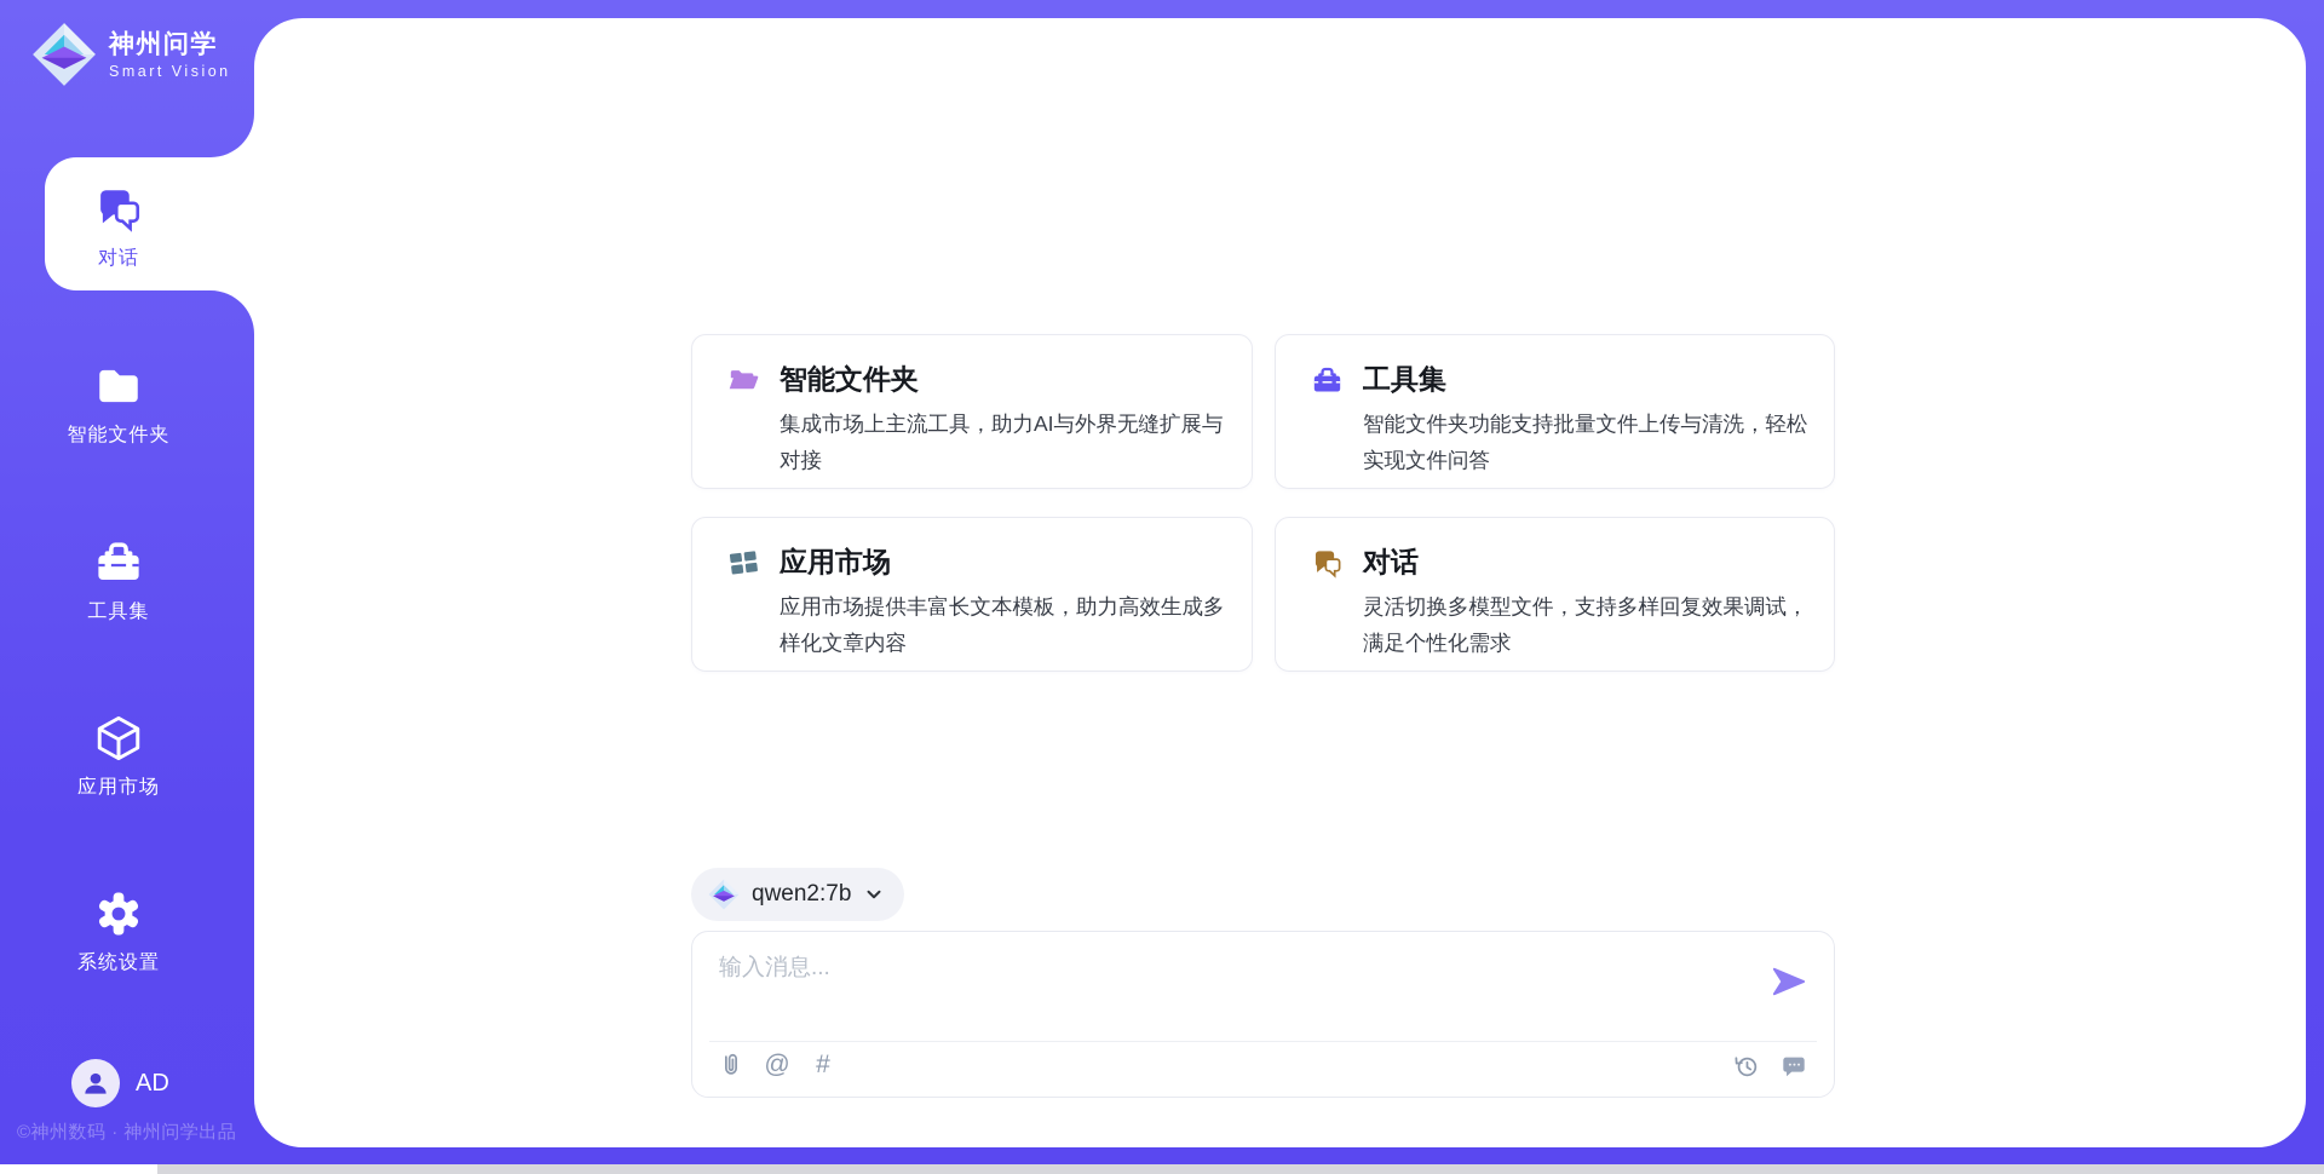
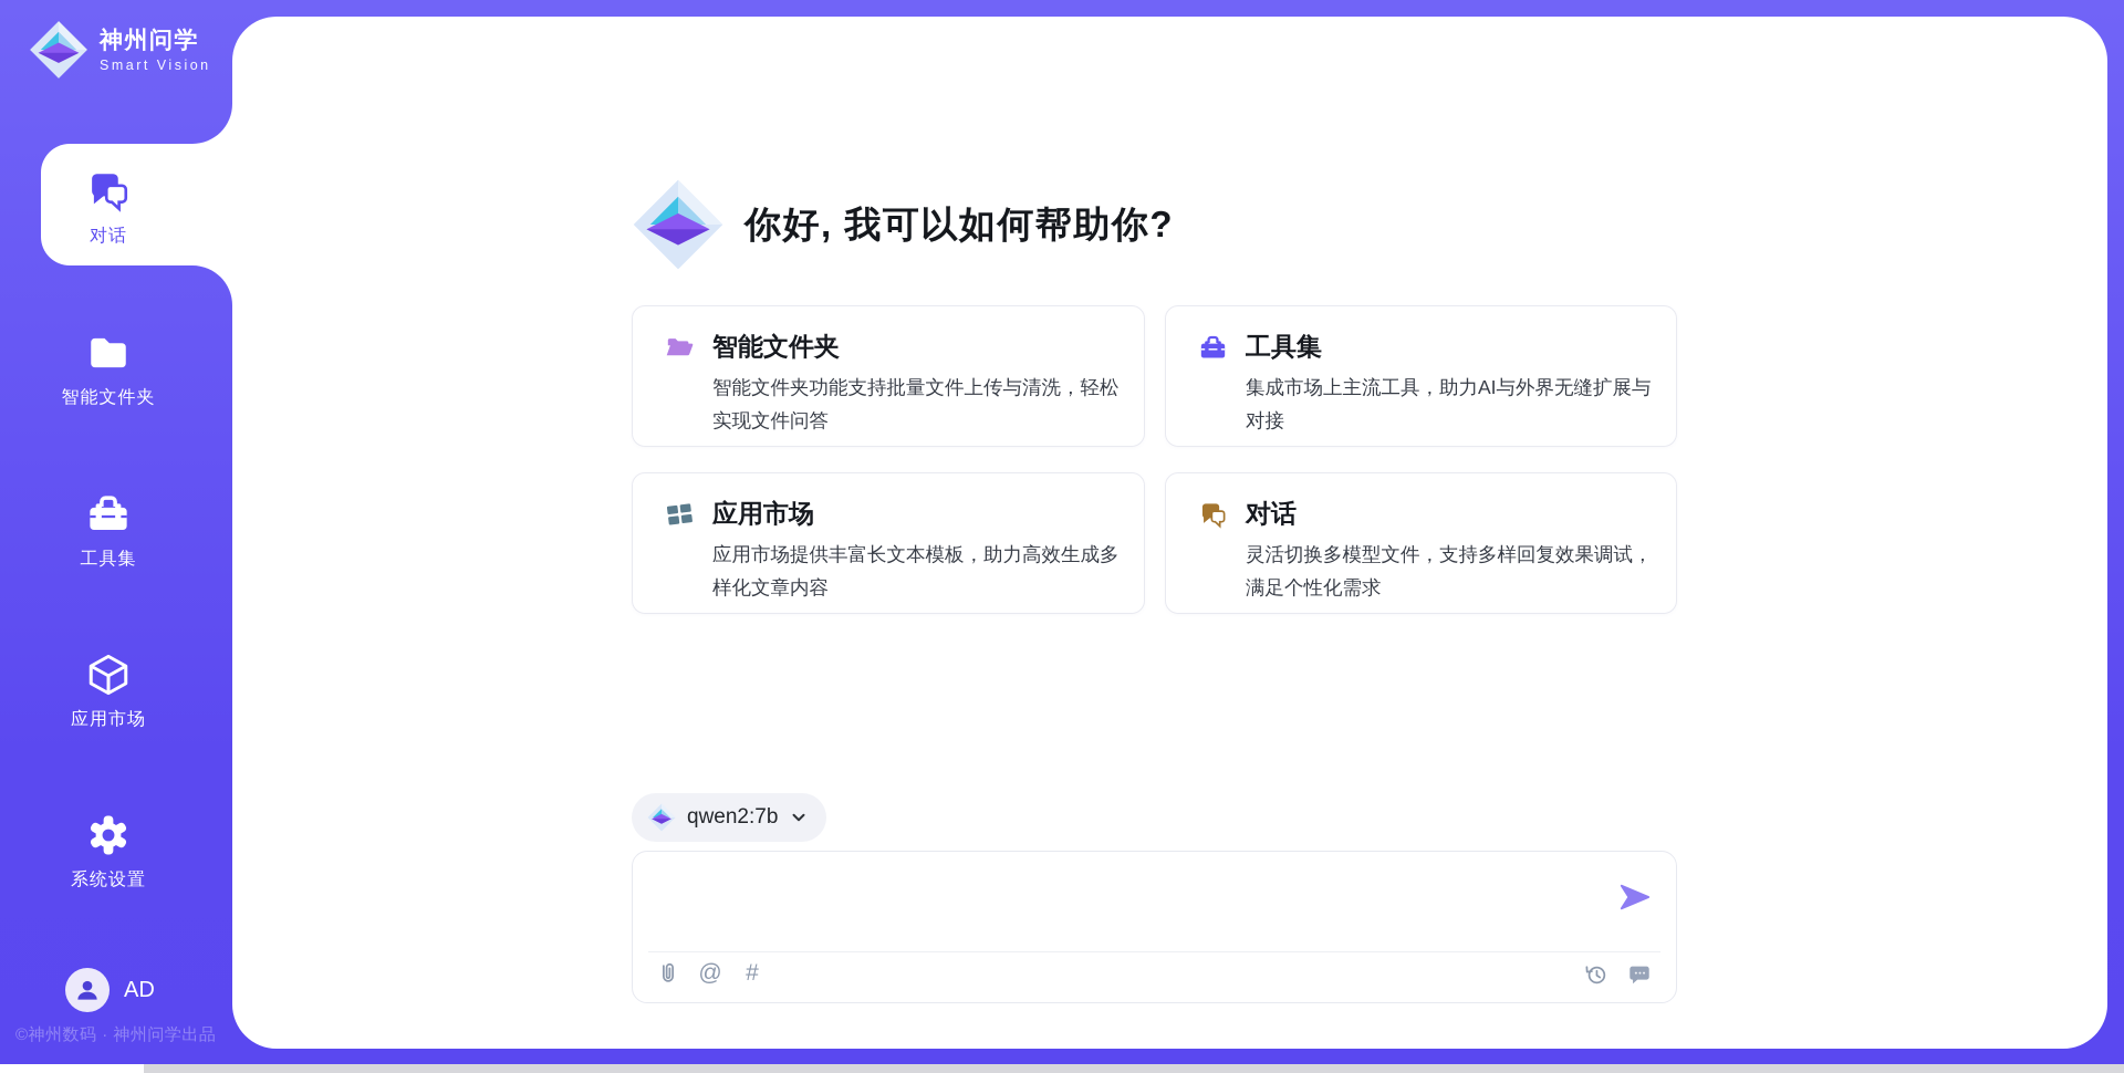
  神州问学
  Smart Vision
  对话
  智能文件夹
  工具集
  应用市场
  系统设置
  AD
  ©神州数码 · 神州问学出品
+ 你好, 我可以如何帮助你?
  智能文件夹
- 集成市场上主流工具，助力AI与外界无缝扩展与对接
+ 智能文件夹功能支持批量文件上传与清洗，轻松实现文件问答
  工具集
- 智能文件夹功能支持批量文件上传与清洗，轻松实现文件问答
+ 集成市场上主流工具，助力AI与外界无缝扩展与对接
  应用市场
  应用市场提供丰富长文本模板，助力高效生成多样化文章内容
  对话
  灵活切换多模型文件，支持多样回复效果调试，满足个性化需求
  qwen2:7b
- 输入消息...
  @
  #
